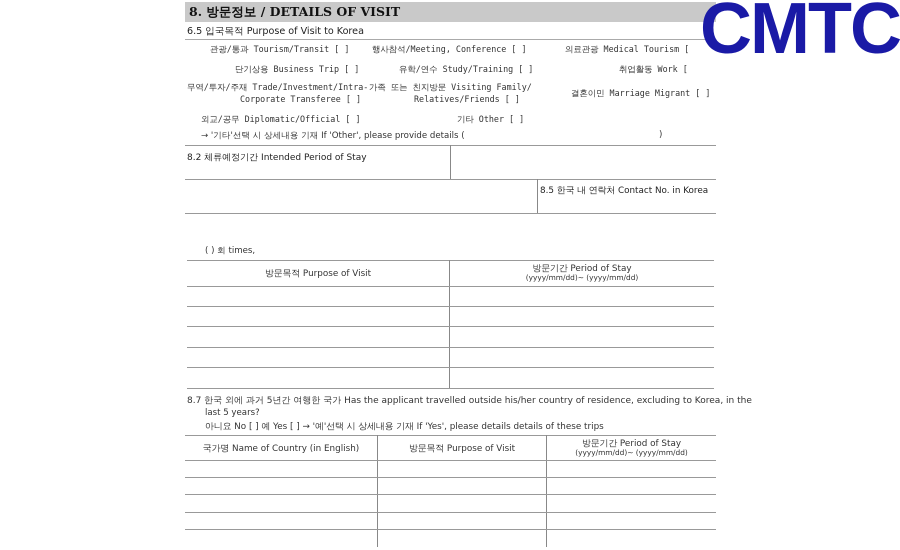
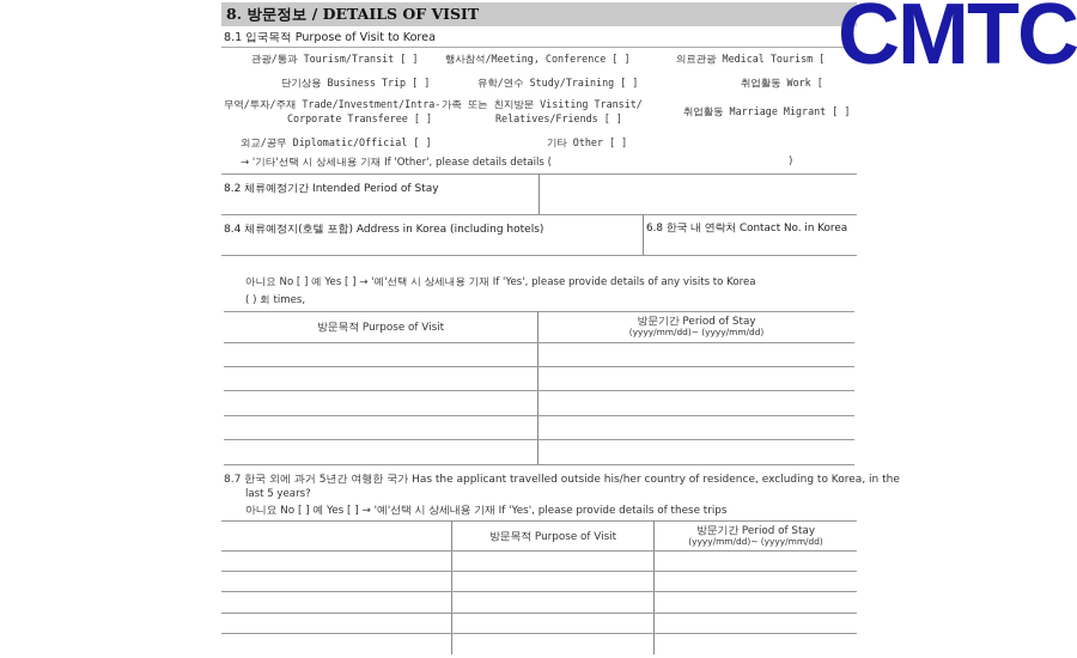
  8. 방문정보 / DETAILS OF VISIT
- 6.5 입국목적 Purpose of Visit to Korea
+ 8.1 입국목적 Purpose of Visit to Korea
  관광/통과 Tourism/Transit [ ]
  행사참석/Meeting, Conference [ ]
  의료관광 Medical Tourism [
  단기상용 Business Trip [ ]
  유학/연수 Study/Training [ ]
  취업활동 Work [
  무역/투자/주재 Trade/Investment/Intra-
  Corporate Transferee [ ]
- 가족 또는 친지방문 Visiting Family/
+ 가족 또는 친지방문 Visiting Transit/
  Relatives/Friends [ ]
- 결혼이민 Marriage Migrant [ ]
+ 취업활동 Marriage Migrant [ ]
  외교/공무 Diplomatic/Official [ ]
  기타 Other [ ]
- → '기타'선택 시 상세내용 기재 If 'Other', please provide details (
+ → '기타'선택 시 상세내용 기재 If 'Other', please details details (
  )
  8.2 체류예정기간 Intended Period of Stay
+ 8.4 체류예정지(호텔 포함) Address in Korea (including hotels)
- 8.5 한국 내 연락처 Contact No. in Korea
+ 6.8 한국 내 연락처 Contact No. in Korea
+ 아니요 No [ ] 예 Yes [ ] → '예'선택 시 상세내용 기재 If 'Yes', please provide details of any visits to Korea
  ( ) 회 times,
  방문목적 Purpose of Visit
  방문기간 Period of Stay
  (yyyy/mm/dd)~ (yyyy/mm/dd)
  8.7 한국 외에 과거 5년간 여행한 국가 Has the applicant travelled outside his/her country of residence, excluding to Korea, in the
  last 5 years?
- 아니요 No [ ] 예 Yes [ ] → '예'선택 시 상세내용 기재 If 'Yes', please details details of these trips
+ 아니요 No [ ] 예 Yes [ ] → '예'선택 시 상세내용 기재 If 'Yes', please provide details of these trips
- 국가명 Name of Country (in English)
  방문목적 Purpose of Visit
  방문기간 Period of Stay
  (yyyy/mm/dd)~ (yyyy/mm/dd)
  CMTC
